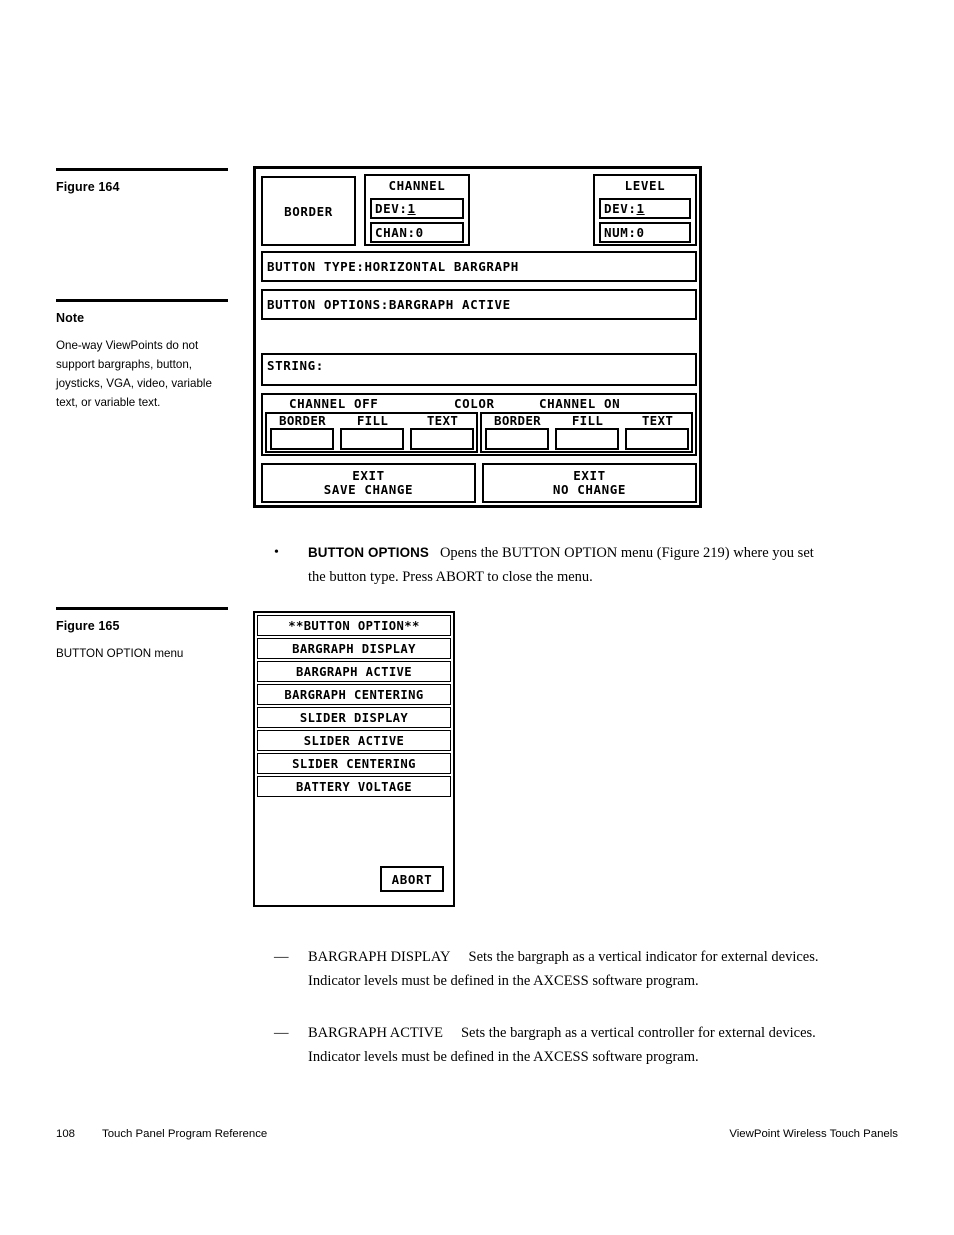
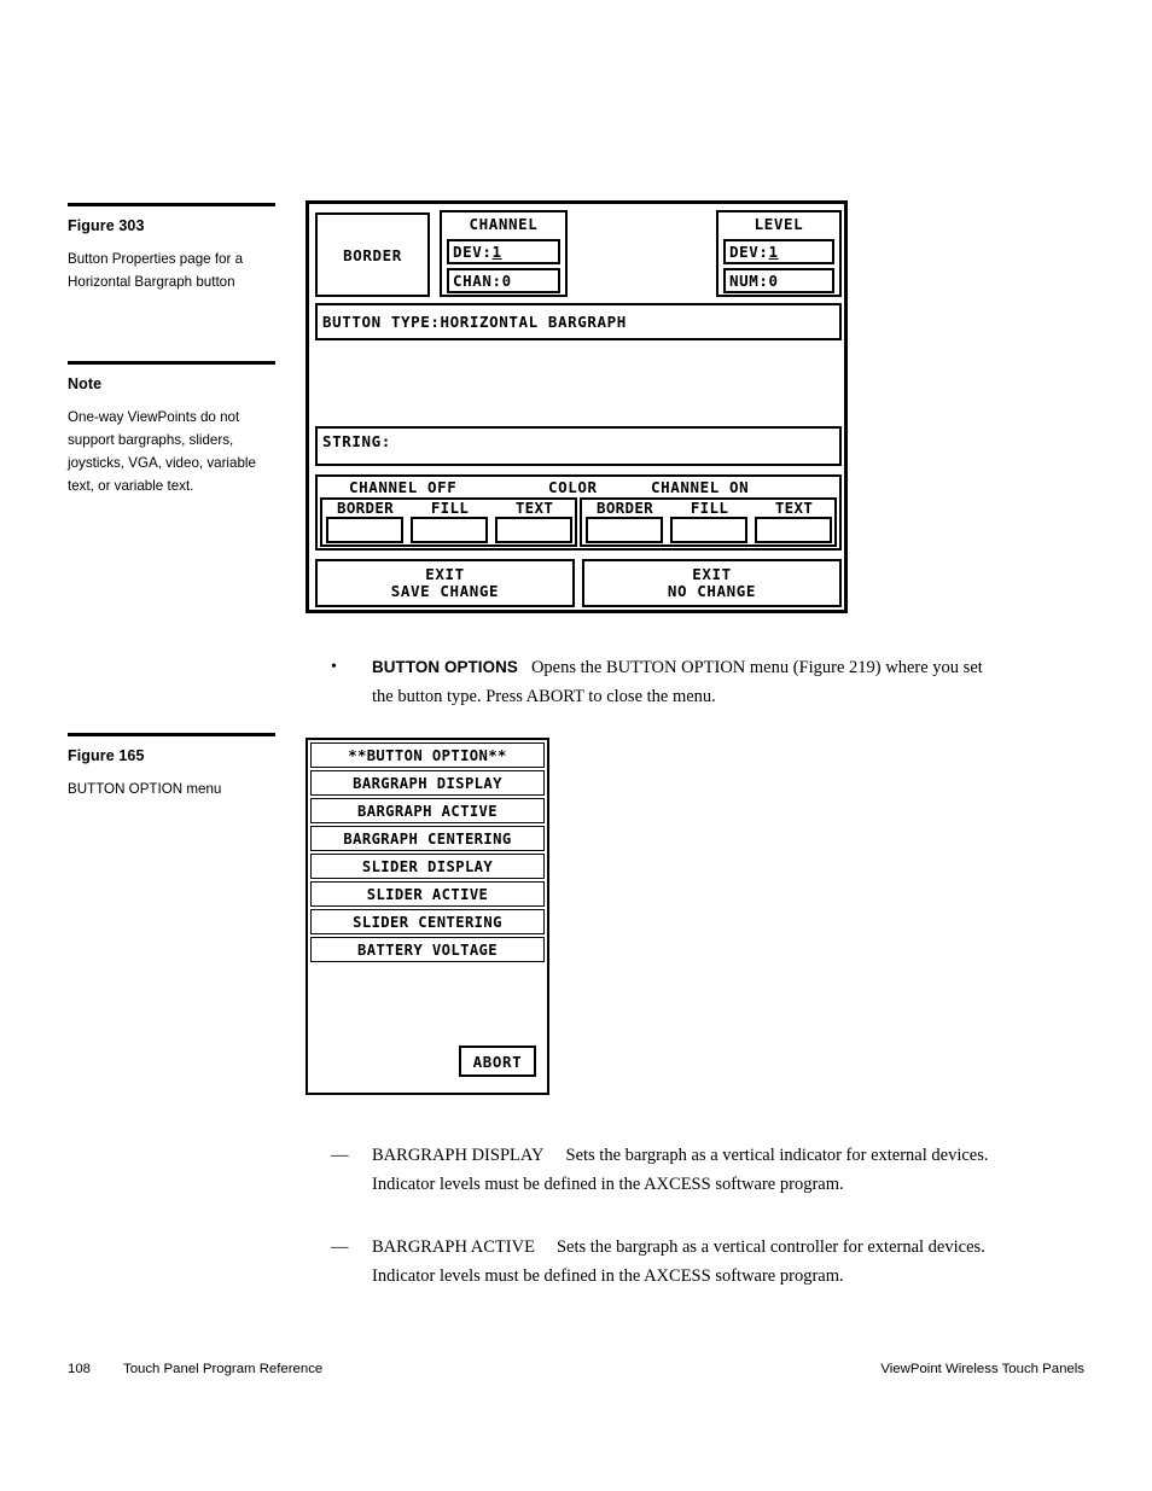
- Figure 164
+ Figure 303
+ Button Properties page for a Horizontal Bargraph button
  Note
- One-way ViewPoints do not support bargraphs, button, joysticks, VGA, video, variable text, or variable text.
+ One-way ViewPoints do not support bargraphs, sliders, joysticks, VGA, video, variable text, or variable text.
  Figure 165
  BUTTON OPTION menu
  BORDER
  CHANNEL
  DEV:
  1
  CHAN:
  0
  LEVEL
  DEV:
  1
  NUM:
  0
  BUTTON TYPE:HORIZONTAL BARGRAPH
- BUTTON OPTIONS:BARGRAPH ACTIVE
  STRING:
  CHANNEL OFF
  COLOR
  CHANNEL ON
  BORDER
  FILL
  TEXT
  BORDER
  FILL
  TEXT
  EXIT
  SAVE CHANGE
  EXIT
  NO CHANGE
  •
  BUTTON OPTIONS Opens the BUTTON OPTION menu (Figure 219) where you set the button type. Press ABORT to close the menu.
  **BUTTON OPTION**
  BARGRAPH DISPLAY
  BARGRAPH ACTIVE
  BARGRAPH CENTERING
  SLIDER DISPLAY
  SLIDER ACTIVE
  SLIDER CENTERING
  BATTERY VOLTAGE
  ABORT
  —
  BARGRAPH DISPLAY Sets the bargraph as a vertical indicator for external devices. Indicator levels must be defined in the AXCESS software program.
  —
  BARGRAPH ACTIVE Sets the bargraph as a vertical controller for external devices. Indicator levels must be defined in the AXCESS software program.
  108
  Touch Panel Program Reference
  ViewPoint Wireless Touch Panels
